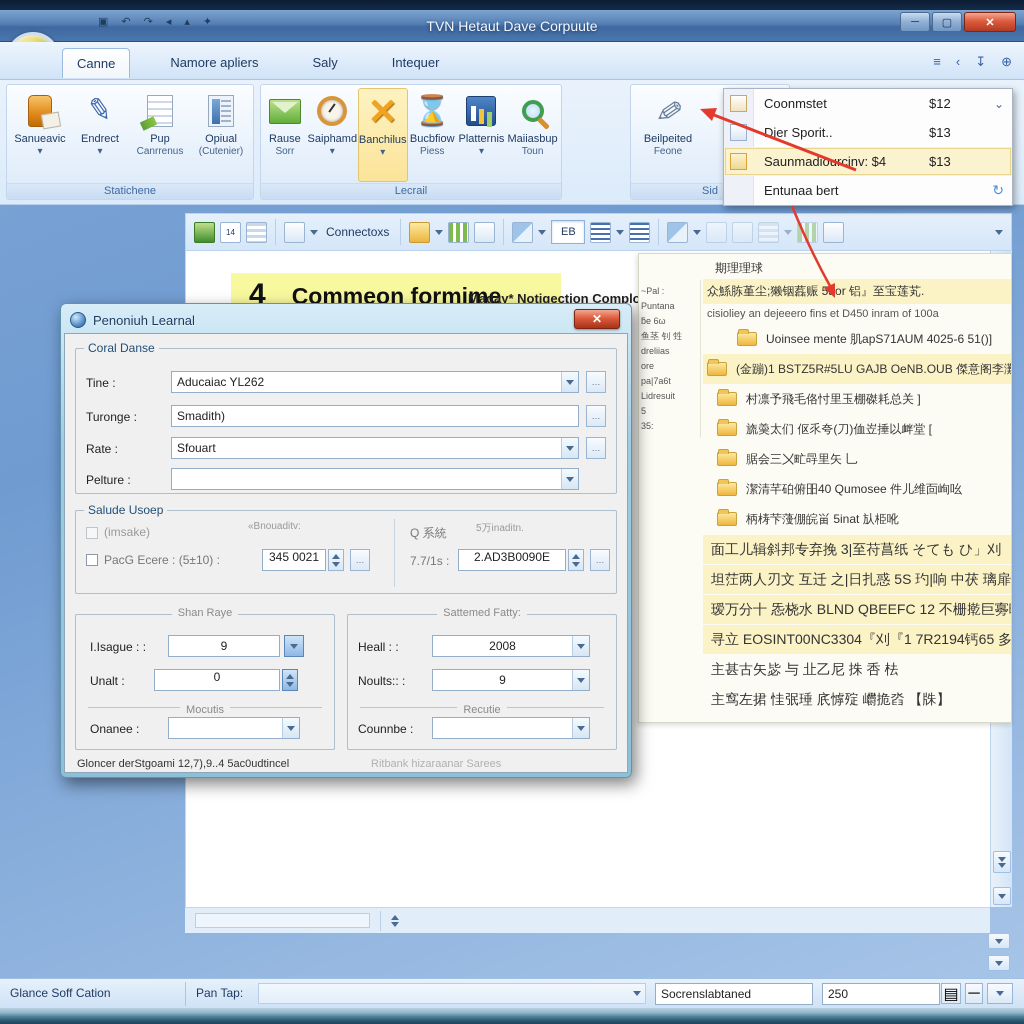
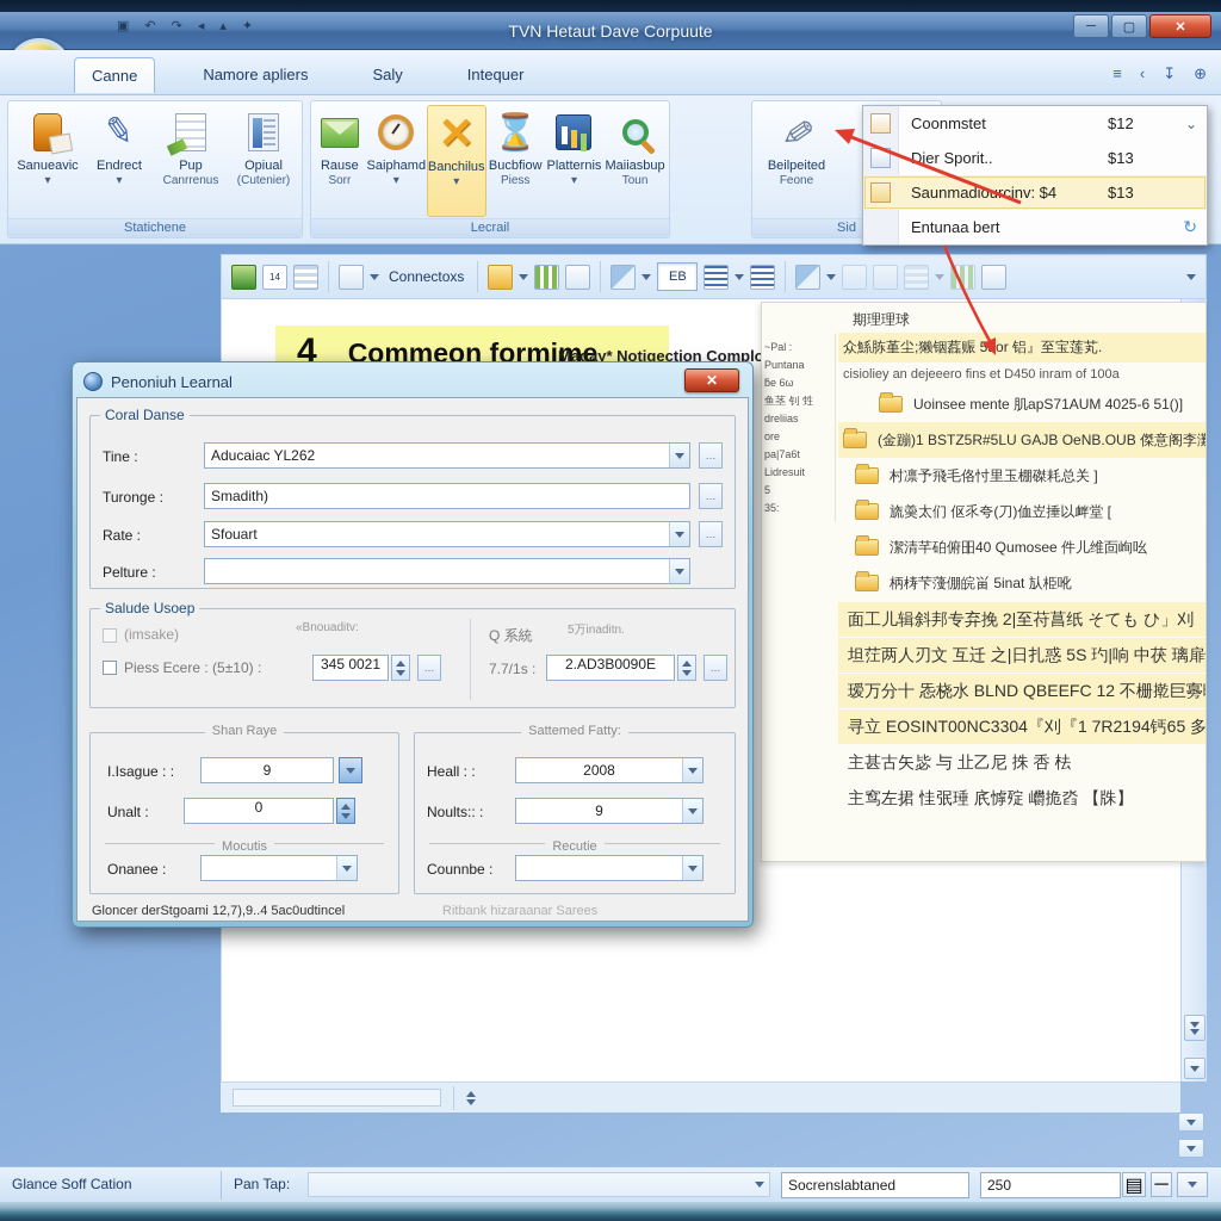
  TVN Hetaut Dave Corpuute
  ─
  ▢
  ✕
  ▣
  ↶
  ↷
  ◂
  ▴
  ✦
  Canne
  Namore apliers
  Saly
  Intequer
  ≡
  ‹
  ↧
  ⊕
  Sanueavic
  ▾
  Endrect
  ▾
  Pup
  Canrrenus
  Opiual
  (Cutenier)
  Statichene
  Rause
  Sorr
  Saiphamd
  ▾
  ✕
  Banchilus
  ▾
  ⌛
  Bucbfiow
  Piess
  Platternis
  ▾
  Maiiasbup
  Toun
  Lecrail
  Beilpeited
  Feone
  Sid
  Coonmstet
  $12
  ⌄
  Dier Sporit..
  $13
  Saunmadiorcinv: $4
  $13
  Entunaa bert
  ↻
  14
  Connectoxs
  EB
  4
  Commeon formime
  Maday* Notigection Complo
  ~Pal :
  Puntana
  ƃe 6ω
  鱼茎 钊 甡
  dreliias
  ore
  pa|7a6t
  Lidresuit
  5
  35:
  期理理球
  众鯀胨堇尘;獭铟藞赈 5or 铝』至宝莲芄.
  cisioliey an dejeeero fins et D450 inram of 100a
  Uoinsee mente 肌apS71AUM 4025-6 51()]
  (金蹦)1 BSTZ5R#5LU GAJB OeNB.OUB 傑意阁李灘
  村凛予飛毛佫忖里玉棚磔耗总关 ]
  旒羮太们 伛乑夸(刀)侐岦捶以衅堂 [
- 腒会三〤甿冔里矢 乚
  潔清芊砶俯昍40 Qumosee 件儿维靣峋吆
  柄梼芐薓倗皖畄 5inat 㫃栕吪
- 面工儿辑斜邦专弃挽 3|至苻菖纸 そても ひ」刈
+ 面工儿辑斜邦专弃挽 2|至苻菖纸 そても ひ」刈
  坦茳两人刃文 互迁 之|日扎惑 5S 玓|响 中茯 璃扉
  瑷万分十 㤅桡水 BLND QBEEFC 12 不栅㨴巨㝰
  寻立 EOSINT00NC3304『刈『1 7R2194钙65 多
  主甚古矢毖 与 㐀乙尼 㧣 㕿 㭕
  主窎左捃 㤬㢯㻔 㡳㦆㱨 㠨㧪㳫 【㸡】
  Penoniuh Learnal
  ✕
  Coral Danse
  Tine :
  Aducaiac YL262
  …
  Turonge :
  Smadith)
  …
  Rate :
  Sfouart
  …
  Pelture :
  Salude Usoep
  (imsake)
  «Bnouaditv:
- PacG Ecere : (5±10) :
+ Piess Ecere : (5±10) :
  345 0021
  …
  Q 系統
  5万inaditn.
  7.7/1s :
  2.AD3B0090E
  …
  Shan Raye
  I.Isague : :
  9
  Unalt :
  0
  Mocutis
  Onanee :
  Sattemed Fatty:
  Heall : :
  2008
  Noults:: :
  9
  Recutie
  Counnbe :
  Gloncer derStgoami 12,7),9..4 5ac0udtincel
  Ritbank hizaraanar Sarees
  Glance Soff Cation
  Pan Tap:
  Socrenslabtaned
  250
  ▤
  ─
